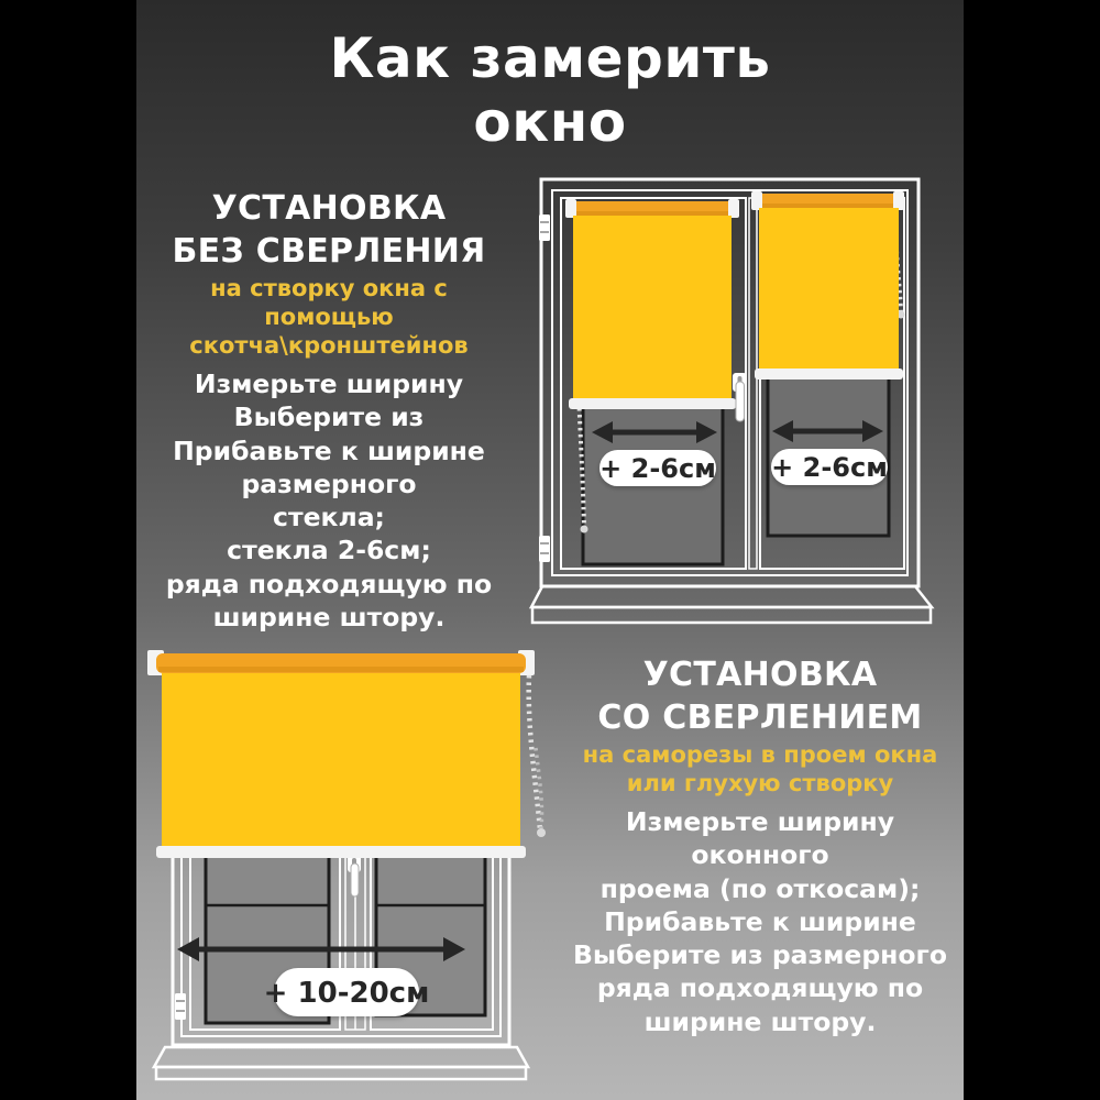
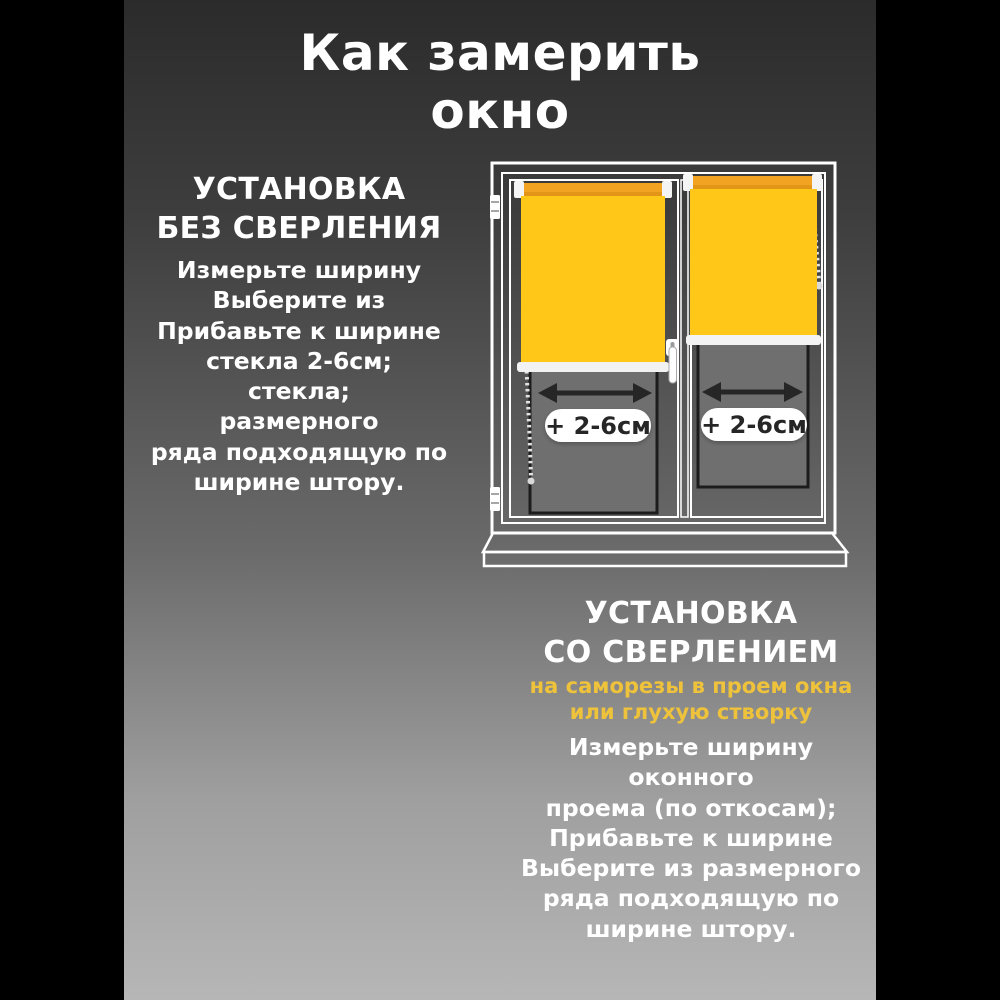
  Как замерить
  окно
  УСТАНОВКА
  БЕЗ СВЕРЛЕНИЯ
- на створку окна с помощью
- скотча\кронштейнов
  Измерьте ширину
  Выберите из
  Прибавьте к ширине
- размерного
+ стекла 2-6см;
  стекла;
- стекла 2-6см;
+ размерного
  ряда подходящую по
  ширине штору.
  УСТАНОВКА
  СО СВЕРЛЕНИЕМ
  на саморезы в проем окна
  или глухую створку
  Измерьте ширину
  оконного
  проема (по откосам);
  Прибавьте к ширине
  Выберите из размерного
  ряда подходящую по
  ширине штору.
  + 2-6см
  + 2-6см
- + 10-20см
